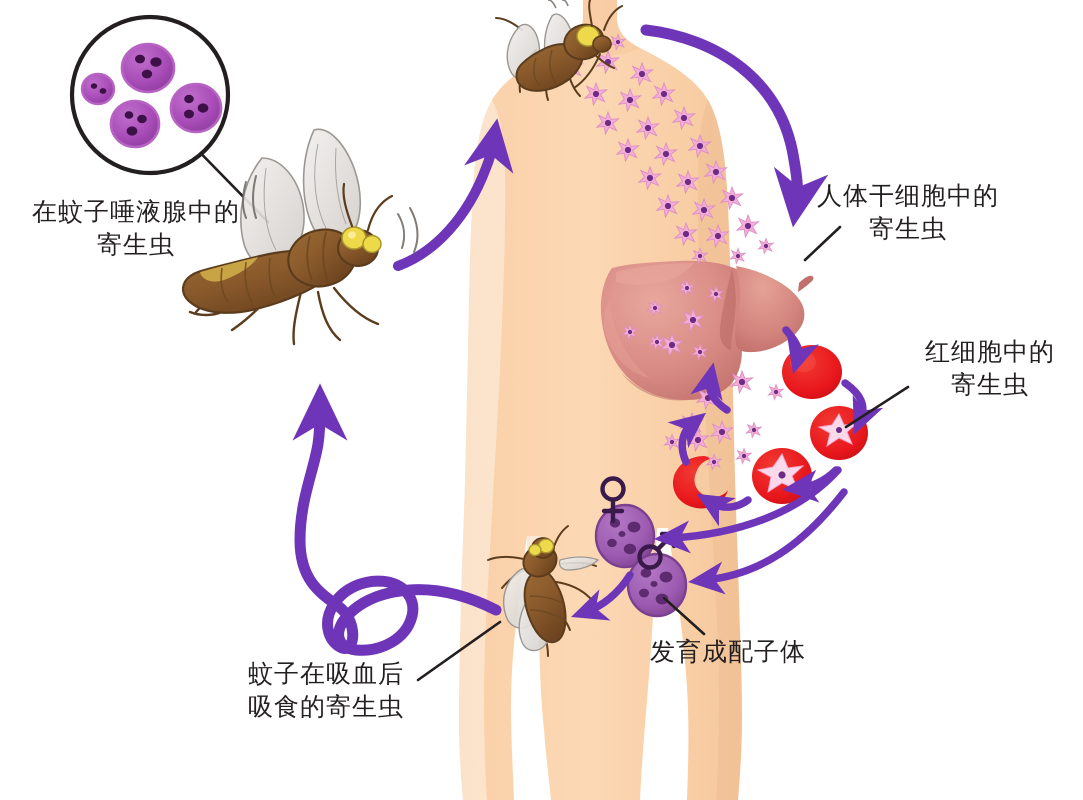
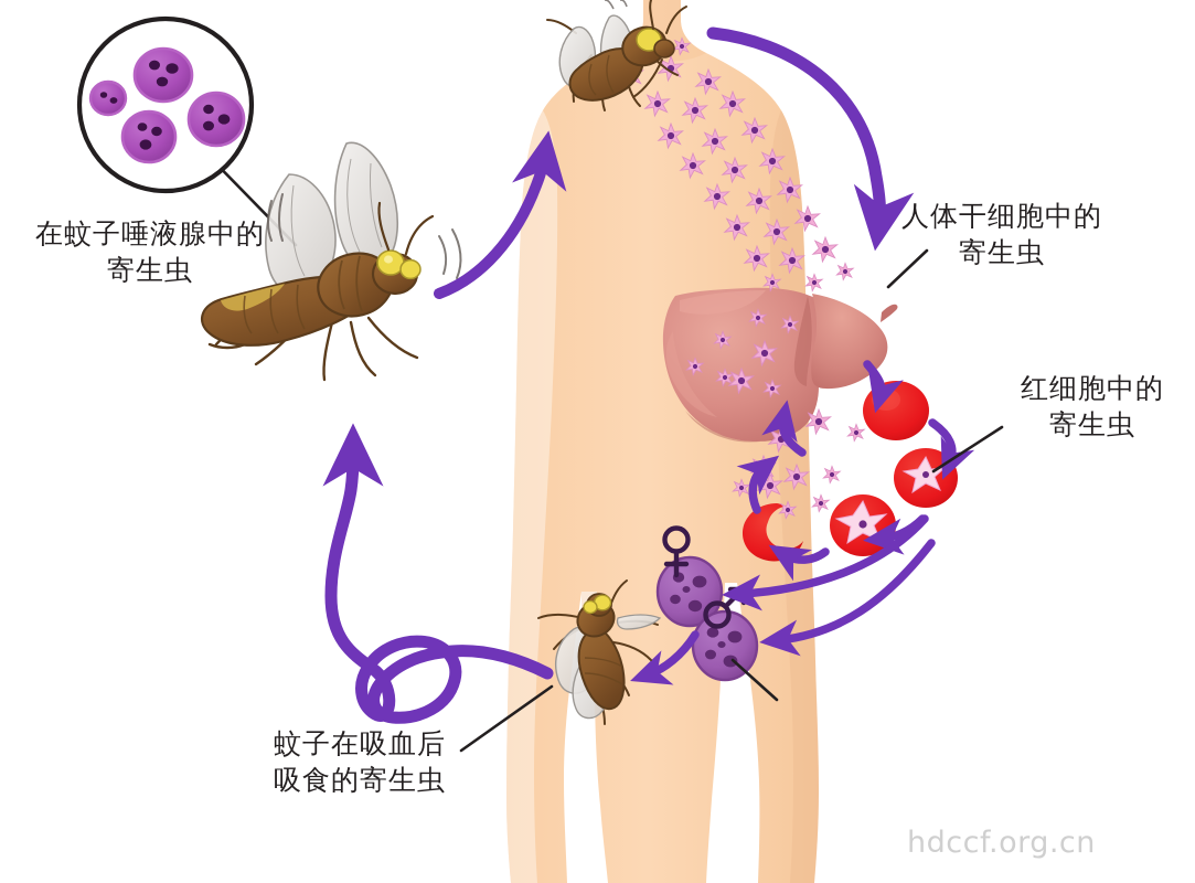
  在蚊子唾液腺中的
  寄生虫
  人体干细胞中的
  寄生虫
  红细胞中的
  寄生虫
- 发育成配子体
  蚊子在吸血后
  吸食的寄生虫
+ hdccf.org.cn
